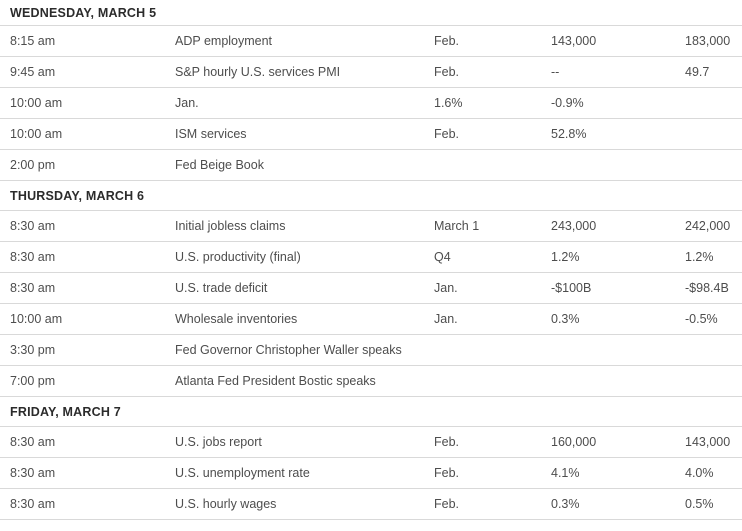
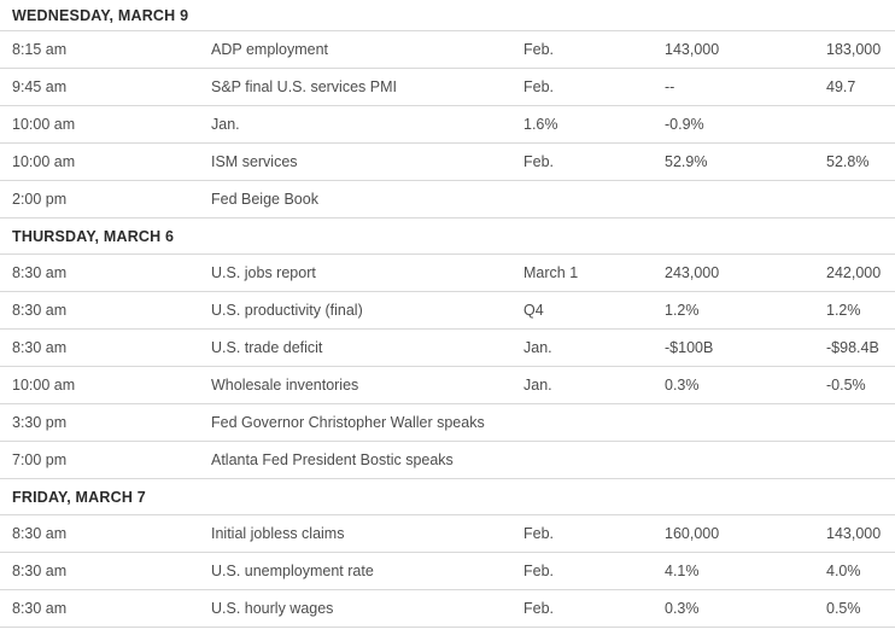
- WEDNESDAY, MARCH 5
+ WEDNESDAY, MARCH 9
  8:15 am
  ADP employment
  Feb.
  143,000
  183,000
  9:45 am
- S&P hourly U.S. services PMI
+ S&P final U.S. services PMI
  Feb.
  --
  49.7
  10:00 am
  Jan.
  1.6%
  -0.9%
  10:00 am
  ISM services
  Feb.
+ 52.9%
  52.8%
  2:00 pm
  Fed Beige Book
  THURSDAY, MARCH 6
  8:30 am
- Initial jobless claims
+ U.S. jobs report
  March 1
  243,000
  242,000
  8:30 am
  U.S. productivity (final)
  Q4
  1.2%
  1.2%
  8:30 am
  U.S. trade deficit
  Jan.
  -$100B
  -$98.4B
  10:00 am
  Wholesale inventories
  Jan.
  0.3%
  -0.5%
  3:30 pm
  Fed Governor Christopher Waller speaks
  7:00 pm
  Atlanta Fed President Bostic speaks
  FRIDAY, MARCH 7
  8:30 am
- U.S. jobs report
+ Initial jobless claims
  Feb.
  160,000
  143,000
  8:30 am
  U.S. unemployment rate
  Feb.
  4.1%
  4.0%
  8:30 am
  U.S. hourly wages
  Feb.
  0.3%
  0.5%
